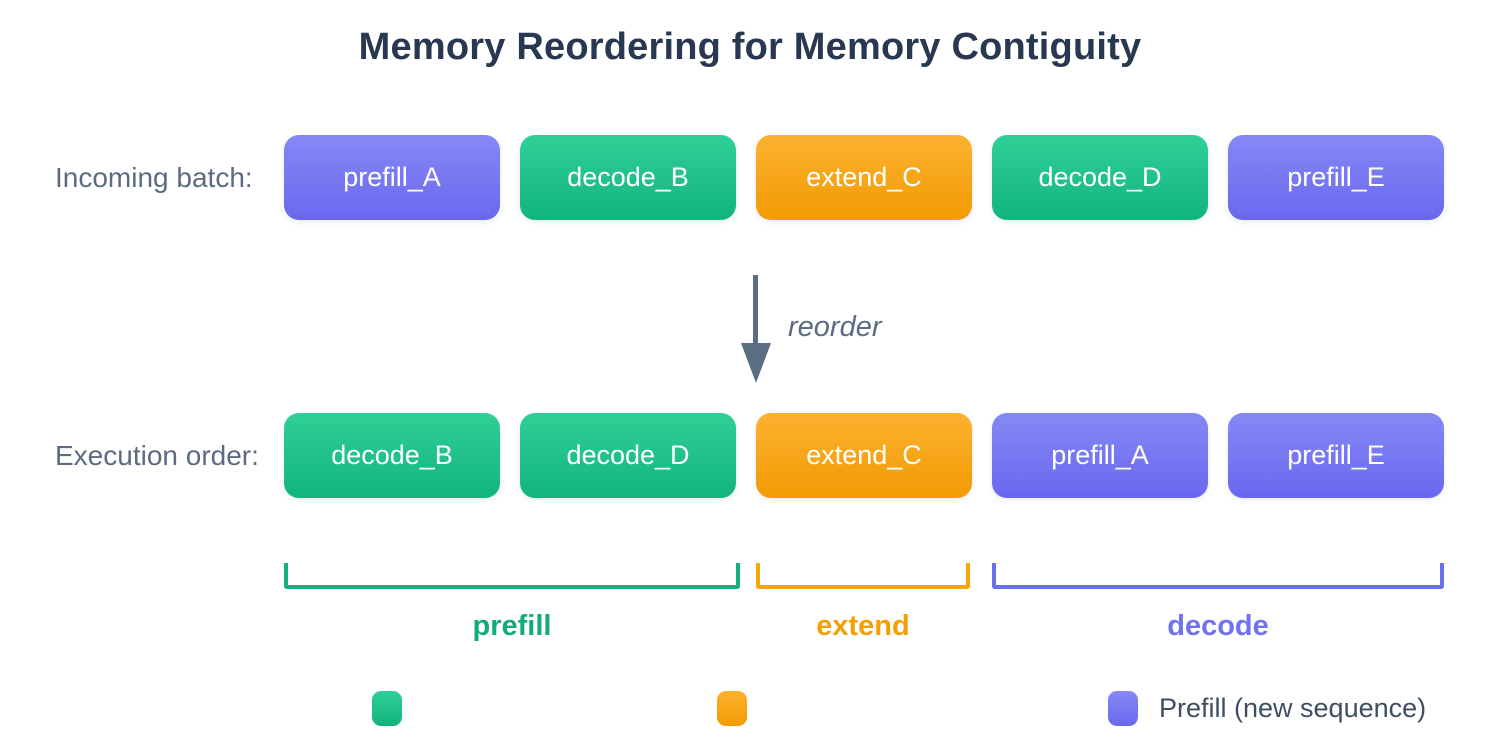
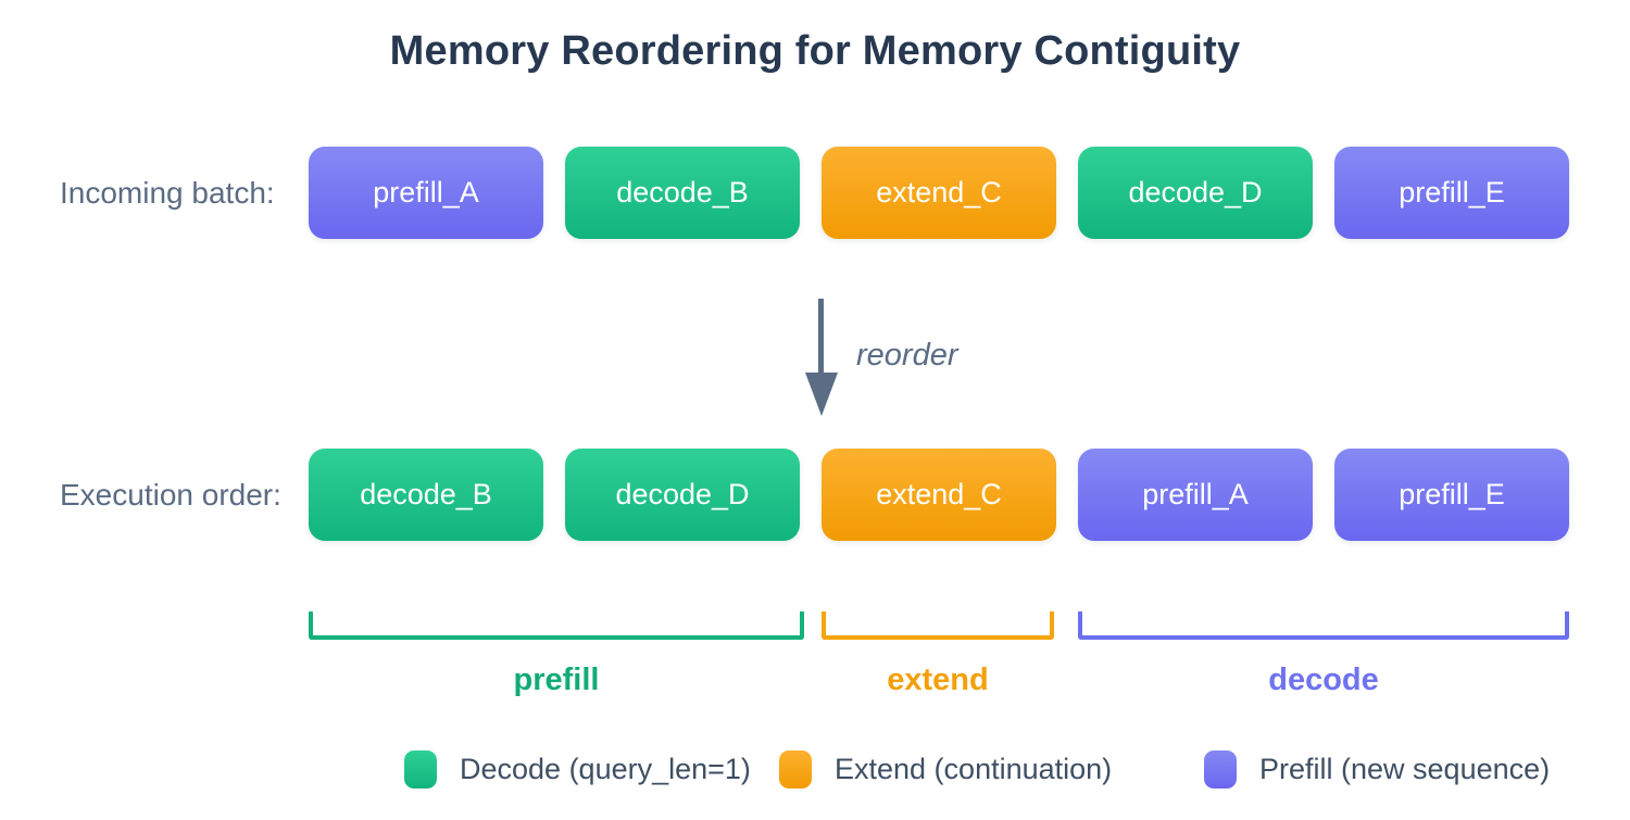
  Memory Reordering for Memory Contiguity
  Incoming batch:
  prefill_A
  decode_B
  extend_C
  decode_D
  prefill_E
  reorder
  Execution order:
  decode_B
  decode_D
  extend_C
  prefill_A
  prefill_E
  prefill
  extend
  decode
+ Decode (query_len=1)
+ Extend (continuation)
  Prefill (new sequence)
